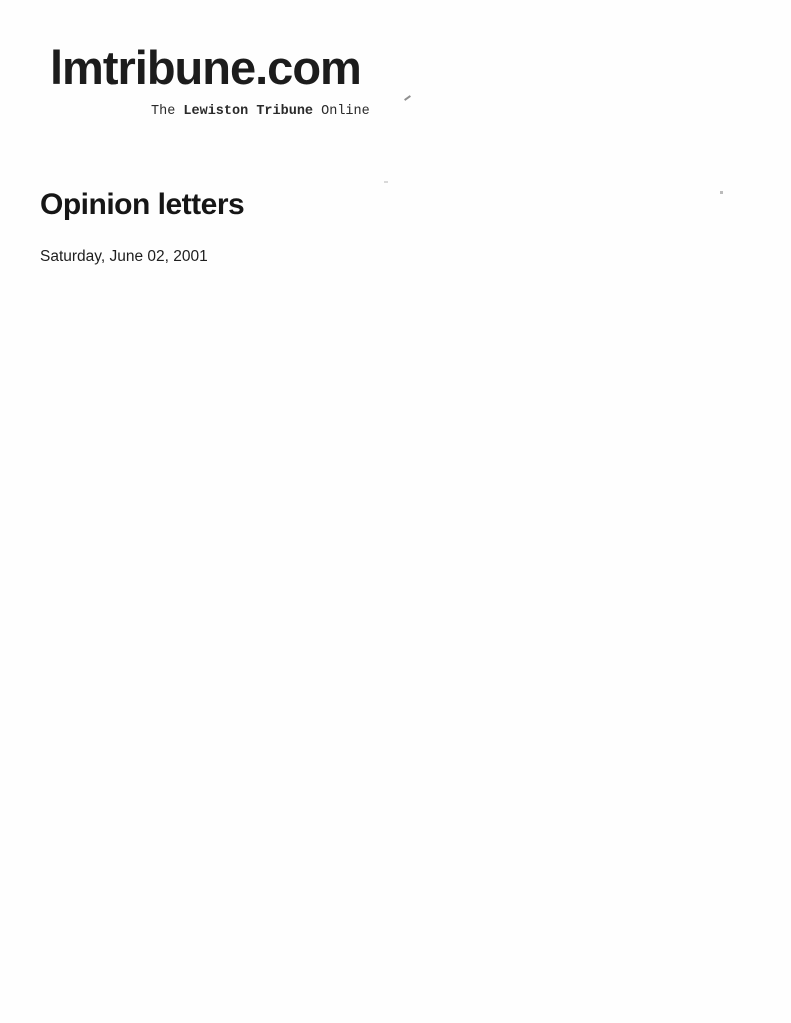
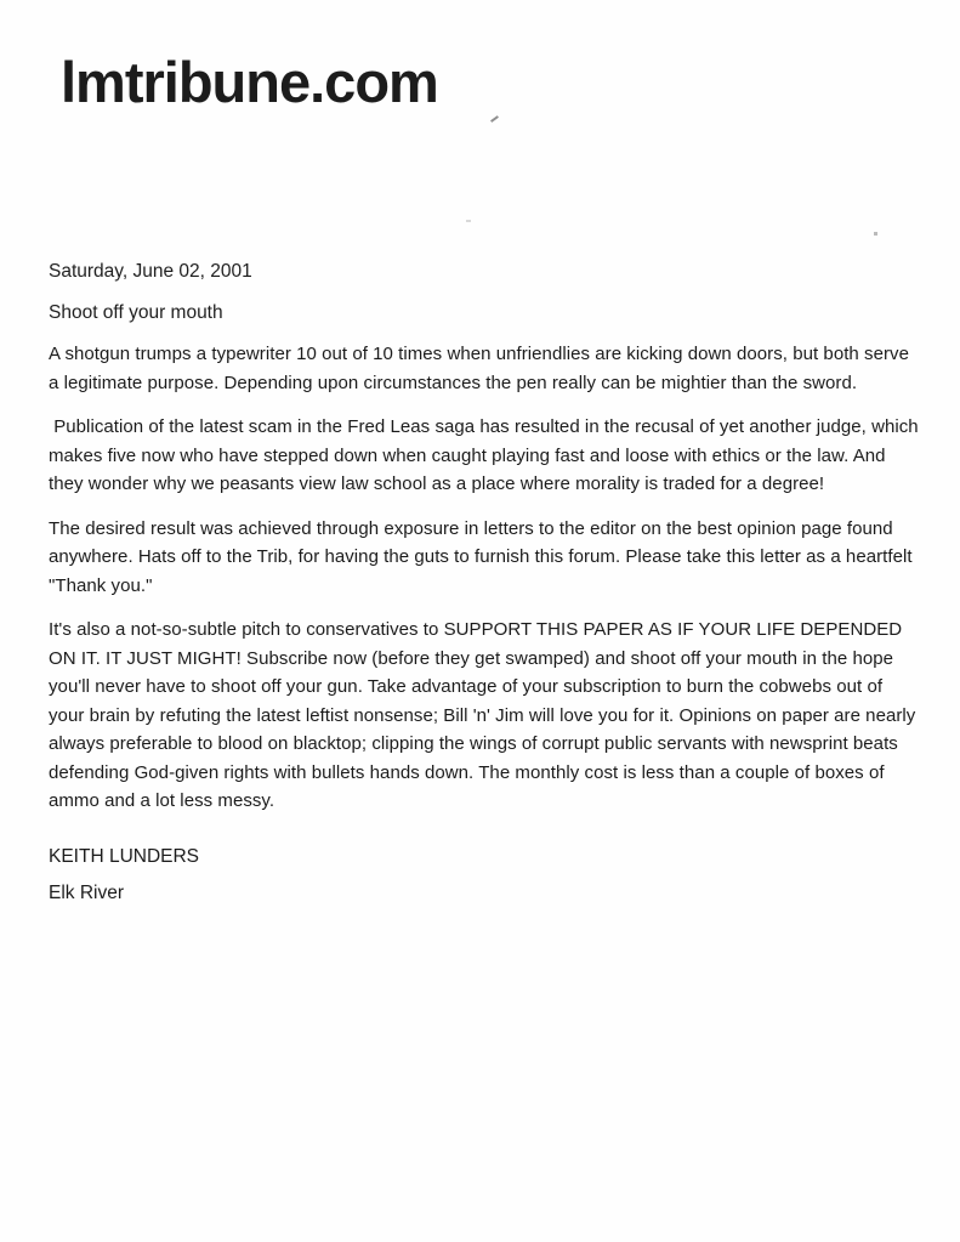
  lmtribune.com
- The Lewiston Tribune Online
- Opinion letters
  Saturday, June 02, 2001
+ Shoot off your mouth
+ A shotgun trumps a typewriter 10 out of 10 times when unfriendlies are kicking down doors, but both serve a legitimate purpose. Depending upon circumstances the pen really can be mightier than the sword.
+ Publication of the latest scam in the Fred Leas saga has resulted in the recusal of yet another judge, which makes five now who have stepped down when caught playing fast and loose with ethics or the law. And they wonder why we peasants view law school as a place where morality is traded for a degree!
+ The desired result was achieved through exposure in letters to the editor on the best opinion page found anywhere. Hats off to the Trib, for having the guts to furnish this forum. Please take this letter as a heartfelt "Thank you."
+ It's also a not-so-subtle pitch to conservatives to SUPPORT THIS PAPER AS IF YOUR LIFE DEPENDED ON IT. IT JUST MIGHT! Subscribe now (before they get swamped) and shoot off your mouth in the hope you'll never have to shoot off your gun. Take advantage of your subscription to burn the cobwebs out of your brain by refuting the latest leftist nonsense; Bill 'n' Jim will love you for it. Opinions on paper are nearly always preferable to blood on blacktop; clipping the wings of corrupt public servants with newsprint beats defending God-given rights with bullets hands down. The monthly cost is less than a couple of boxes of ammo and a lot less messy.
+ KEITH LUNDERS
+ Elk River
